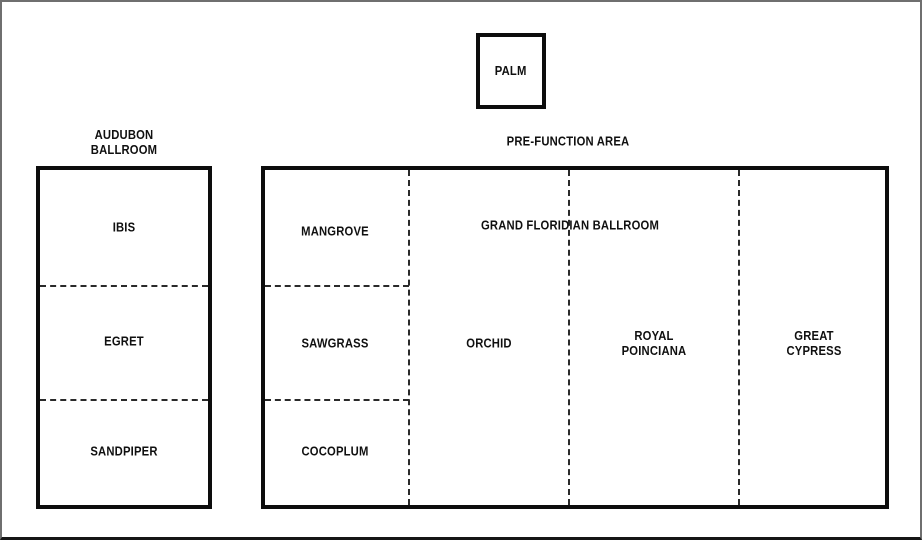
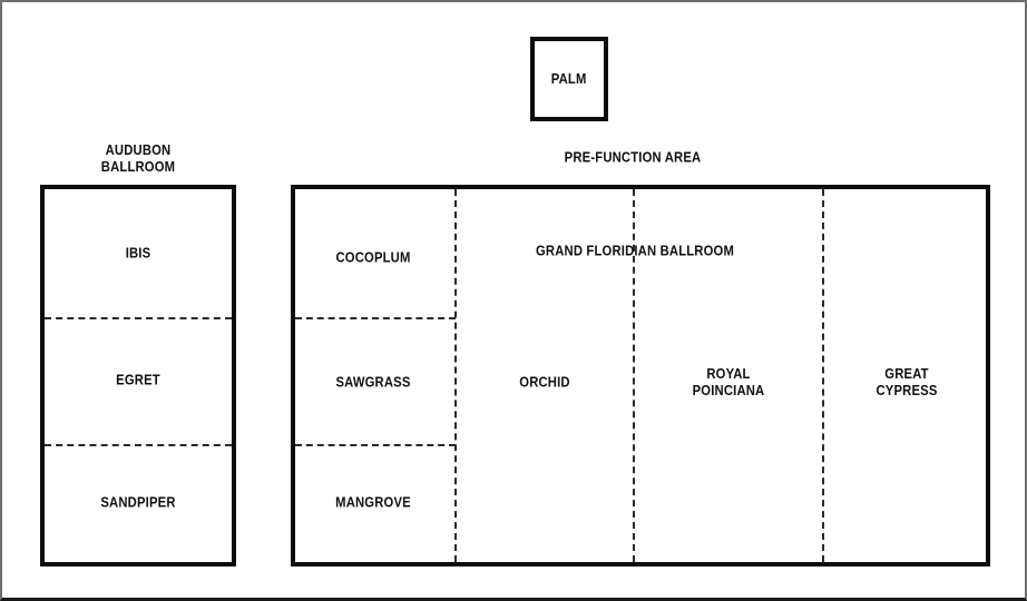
  PALM
  AUDUBON BALLROOM
  IBIS
  EGRET
  SANDPIPER
  PRE-FUNCTION AREA
  GRAND FLORIDIAN BALLROOM
- MANGROVE
+ COCOPLUM
  SAWGRASS
- COCOPLUM
+ MANGROVE
  ORCHID
  ROYAL POINCIANA
  GREAT CYPRESS
